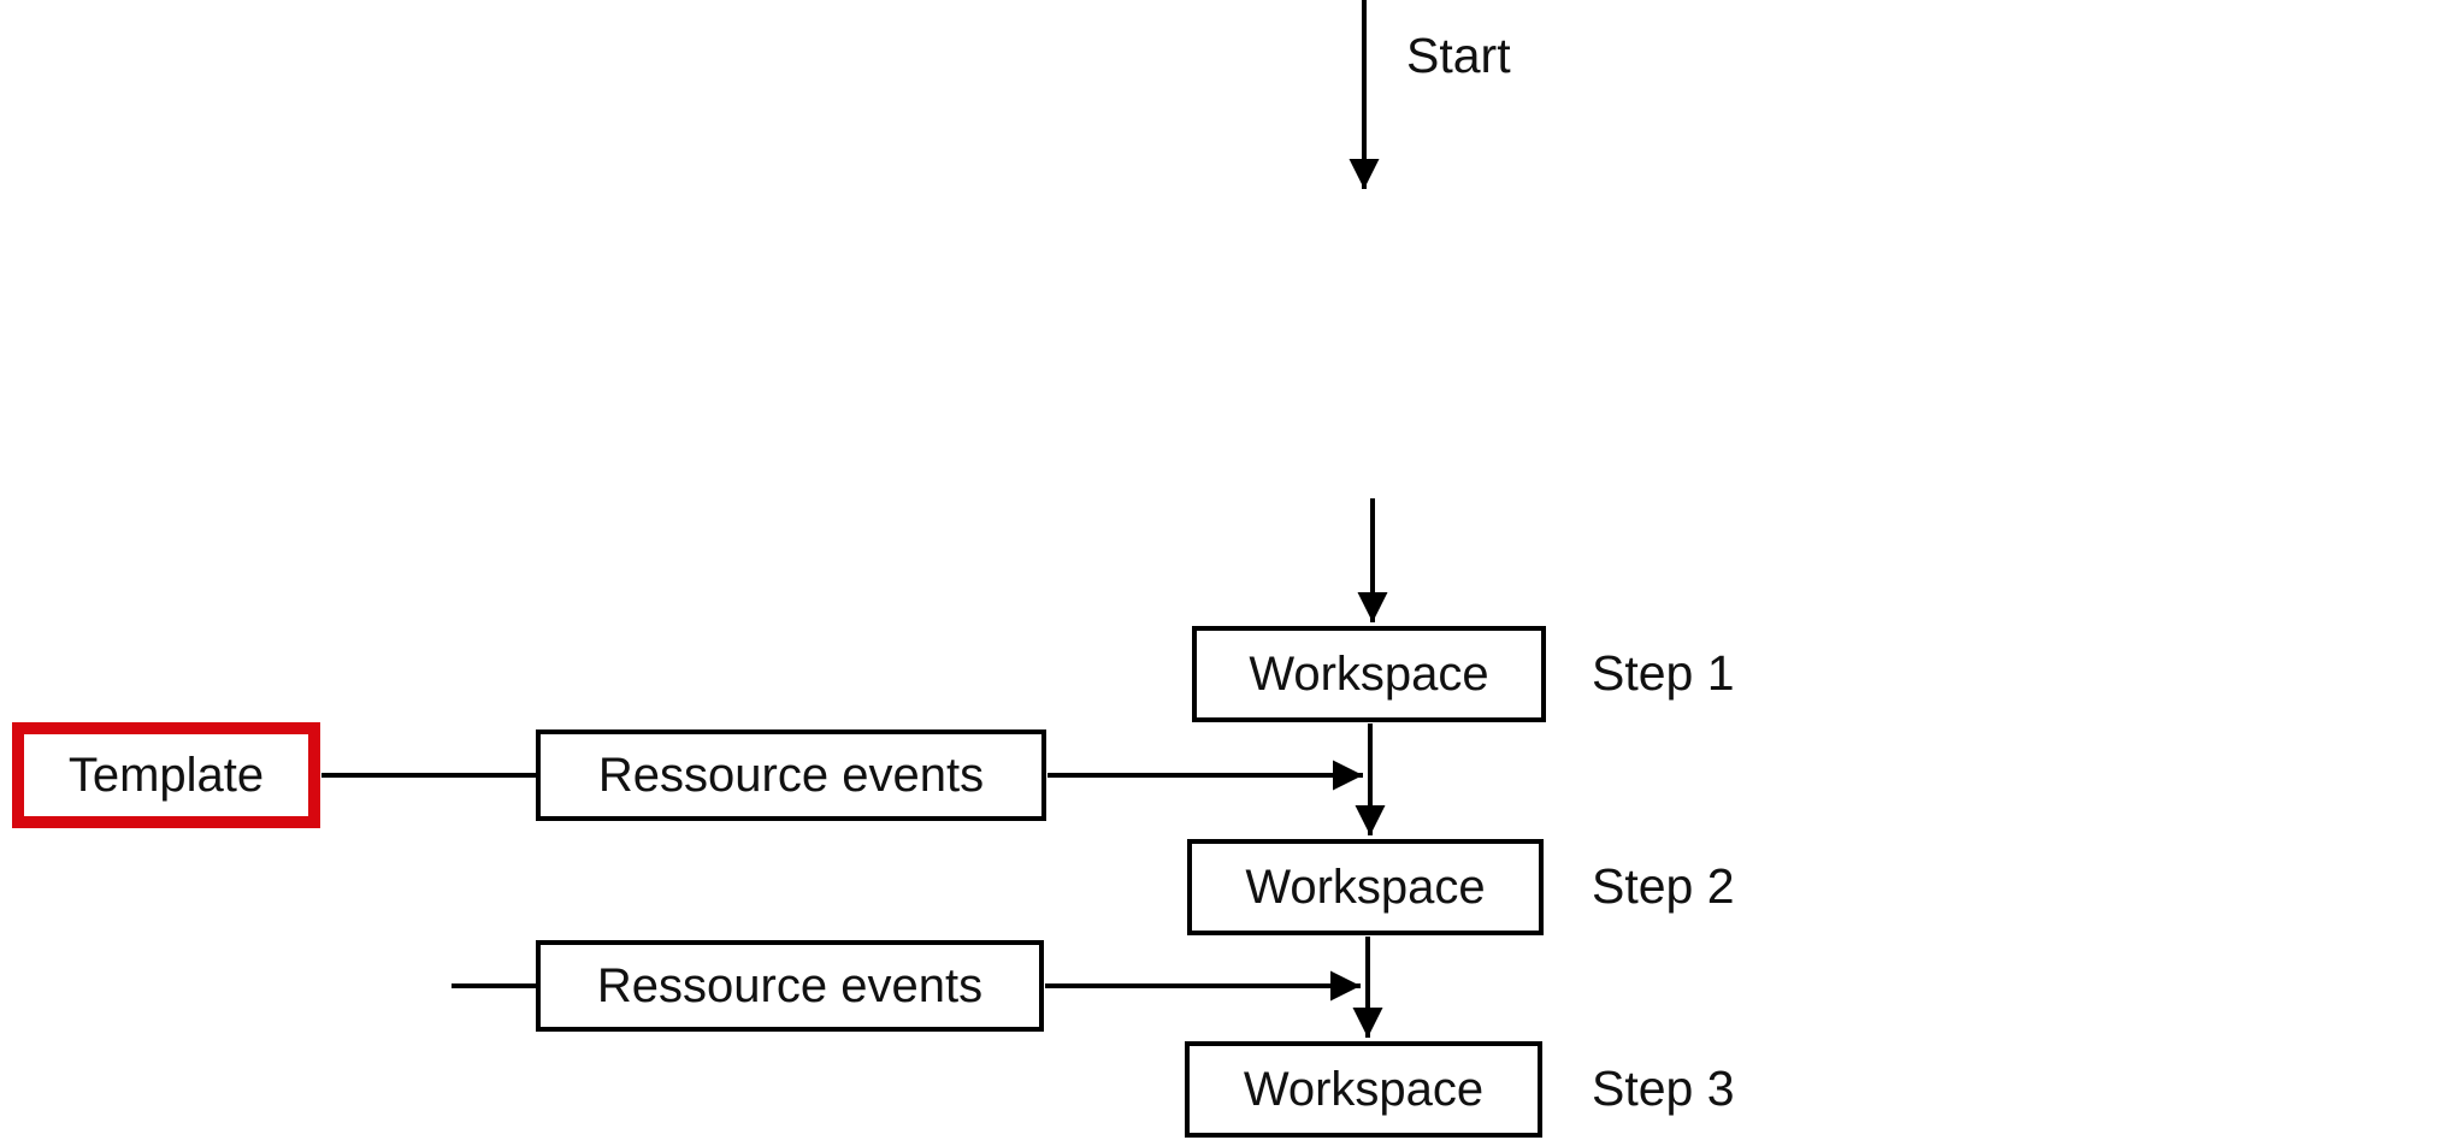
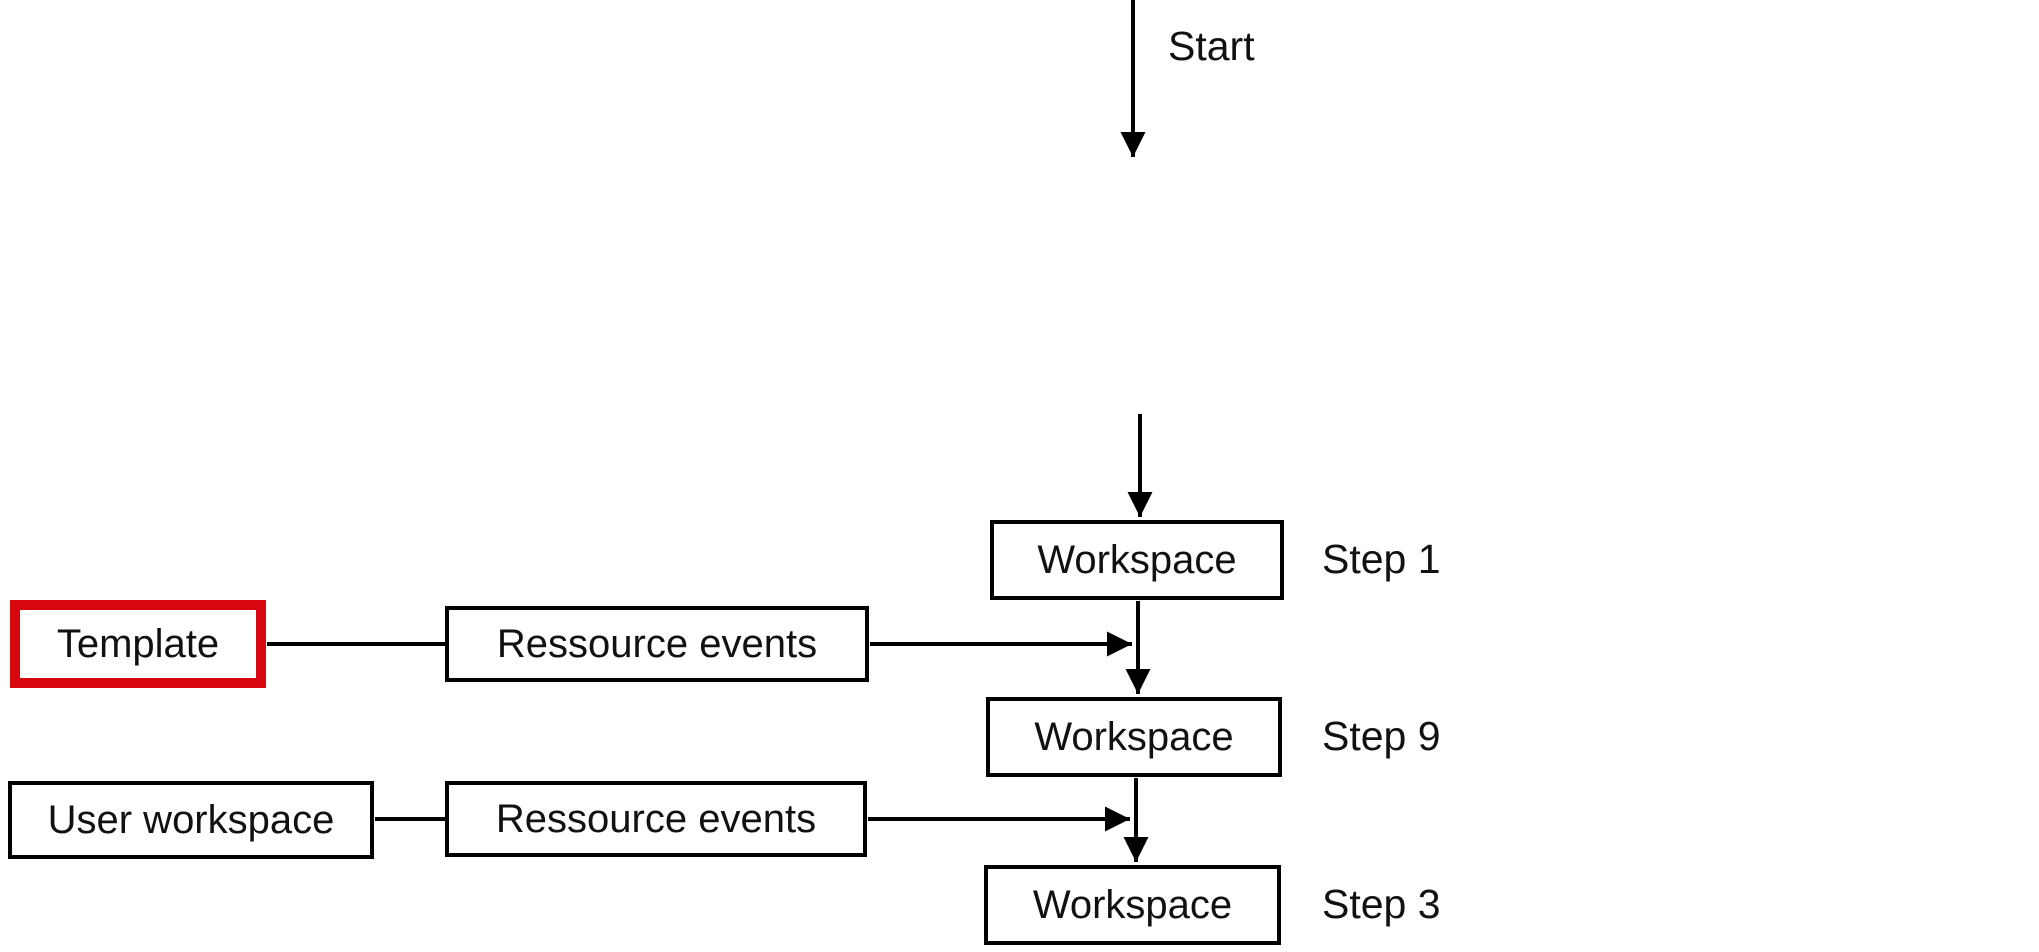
  Start
  Workspace
  Step 1
  Workspace
- Step 2
+ Step 9
  Workspace
  Step 3
  Template
  Ressource events
+ User workspace
  Ressource events
